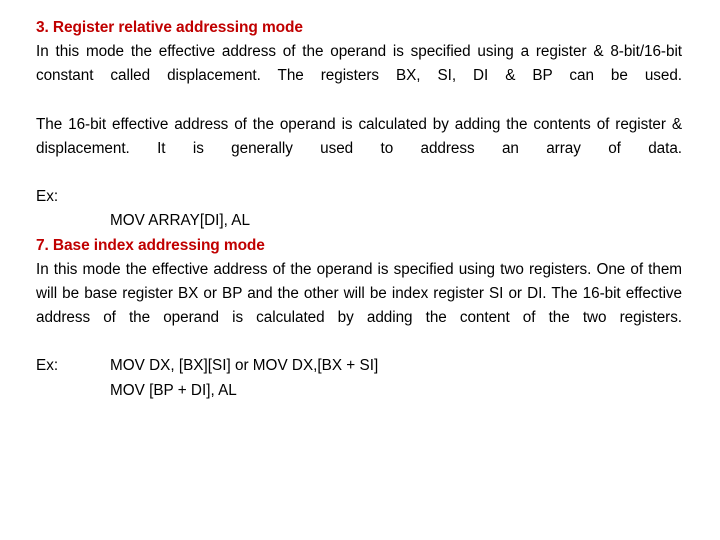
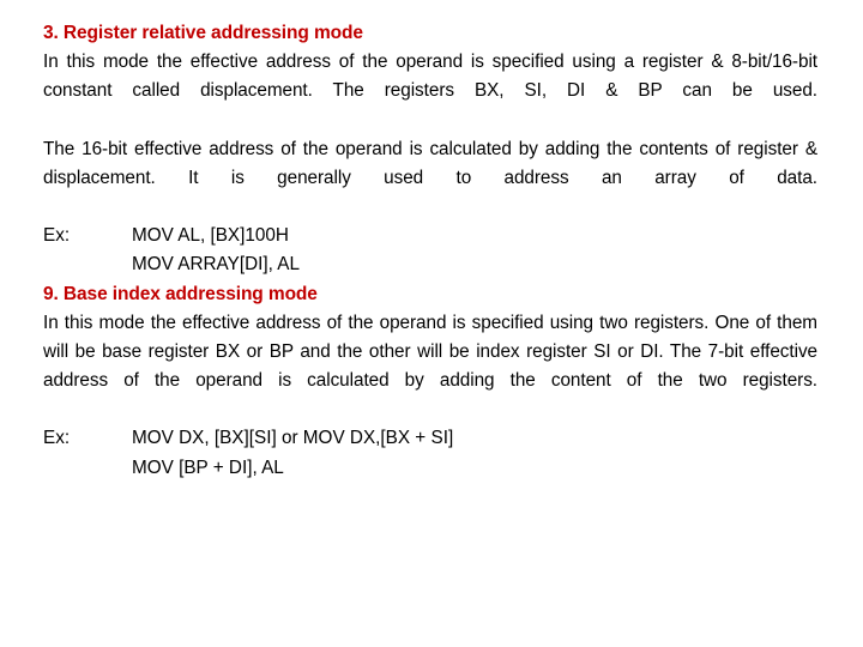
  3. Register relative addressing mode
  In this mode the effective address of the operand is specified using a register & 8-bit/16-bit constant called displacement. The registers BX, SI, DI & BP can be used.
  The 16-bit effective address of the operand is calculated by adding the contents of register & displacement. It is generally used to address an array of data.
  Ex:
+ MOV AL, [BX]100H
  MOV ARRAY[DI], AL
- 7. Base index addressing mode
+ 9. Base index addressing mode
- In this mode the effective address of the operand is specified using two registers. One of them will be base register BX or BP and the other will be index register SI or DI. The 16-bit effective address of the operand is calculated by adding the content of the two registers.
+ In this mode the effective address of the operand is specified using two registers. One of them will be base register BX or BP and the other will be index register SI or DI. The 7-bit effective address of the operand is calculated by adding the content of the two registers.
  Ex:
  MOV DX, [BX][SI] or MOV DX,[BX + SI]
  MOV [BP + DI], AL
